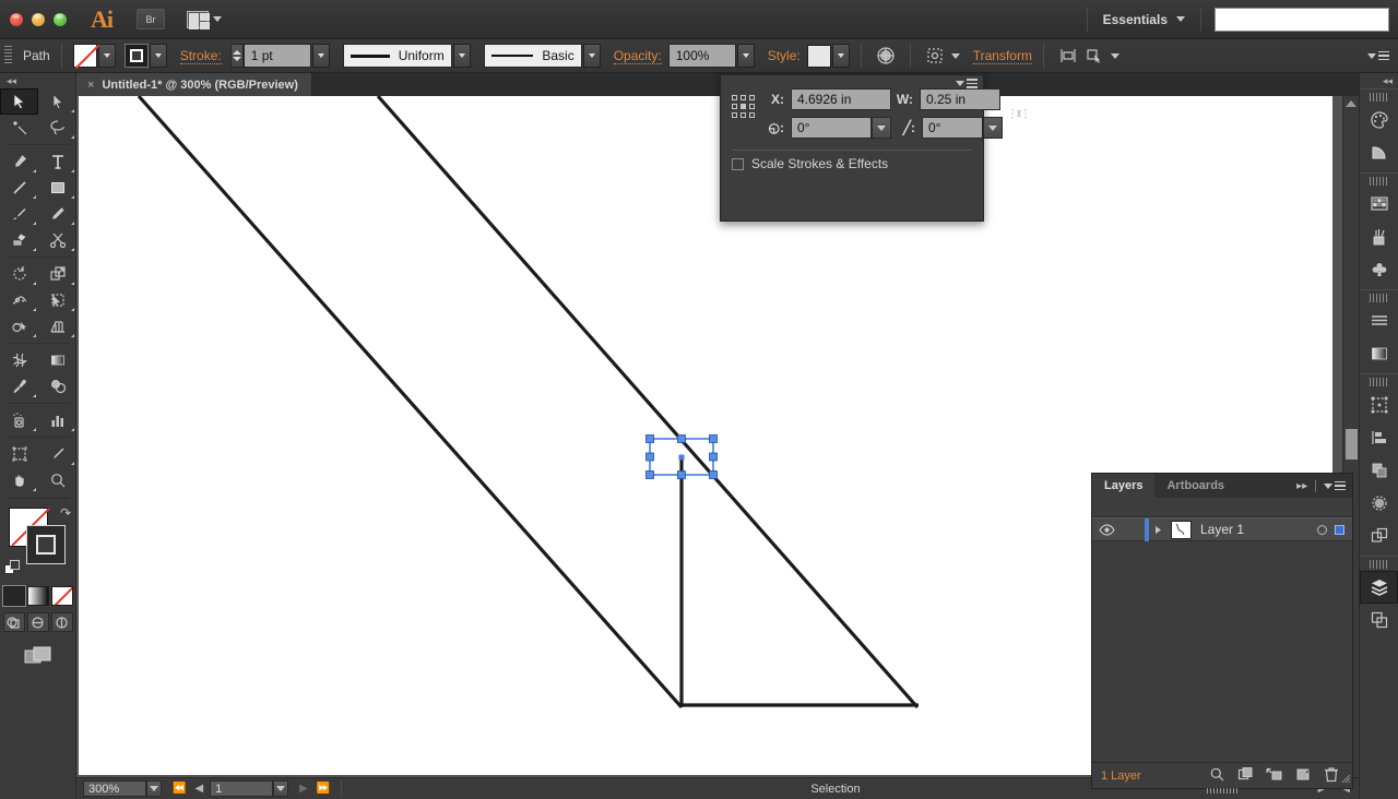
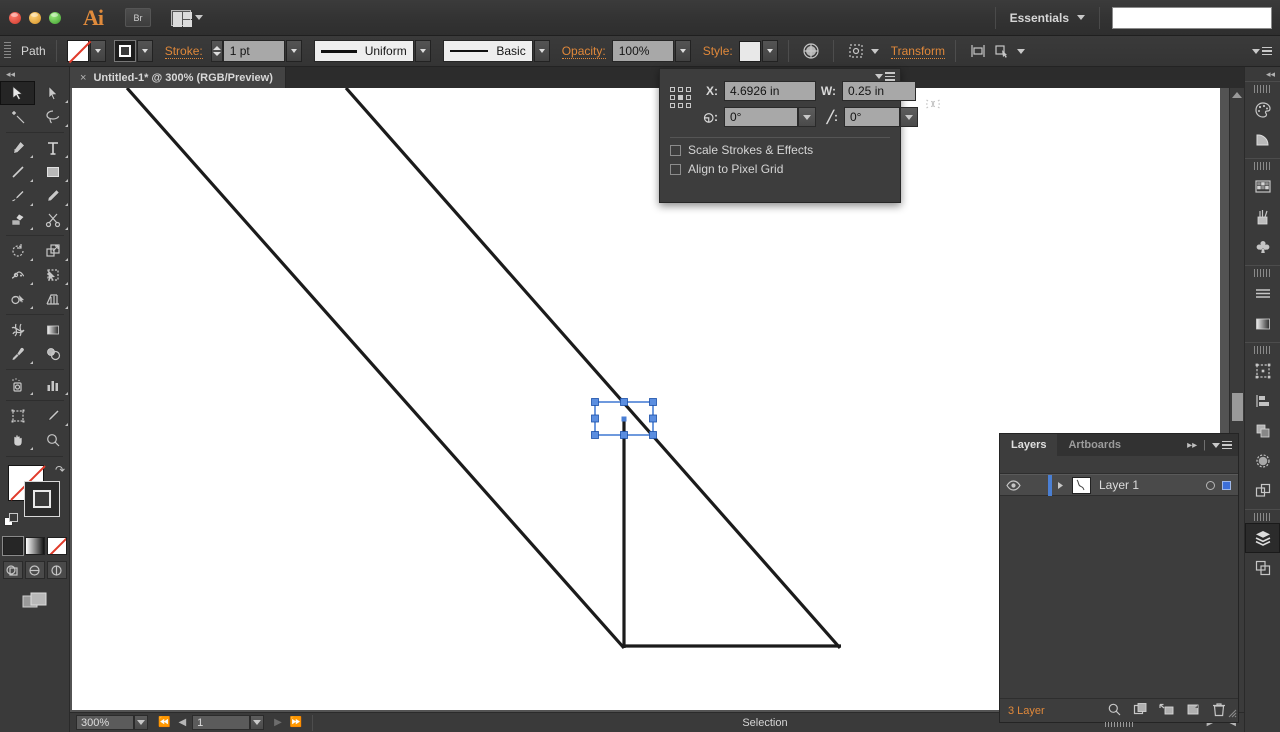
  Ai
  Br
  Essentials
  Path
  Stroke:
  1 pt
  Uniform
  Basic
  Opacity:
  100%
  Style:
  Transform
  ◂◂
  ↷
  ×
  Untitled-1* @ 300% (RGB/Preview)
  300%
  ⏪
  ◀
  1
  ▶
  ⏩
  Selection
  X:
  4.6926 in
  W:
  0.25 in
  ◵:
  0°
  ╱:
  0°
  Scale Strokes & Effects
+ Align to Pixel Grid
  ◂◂
  Layers
  Artboards
  ▸▸
  |
  Layer 1
- 1 Layer
+ 3 Layer
